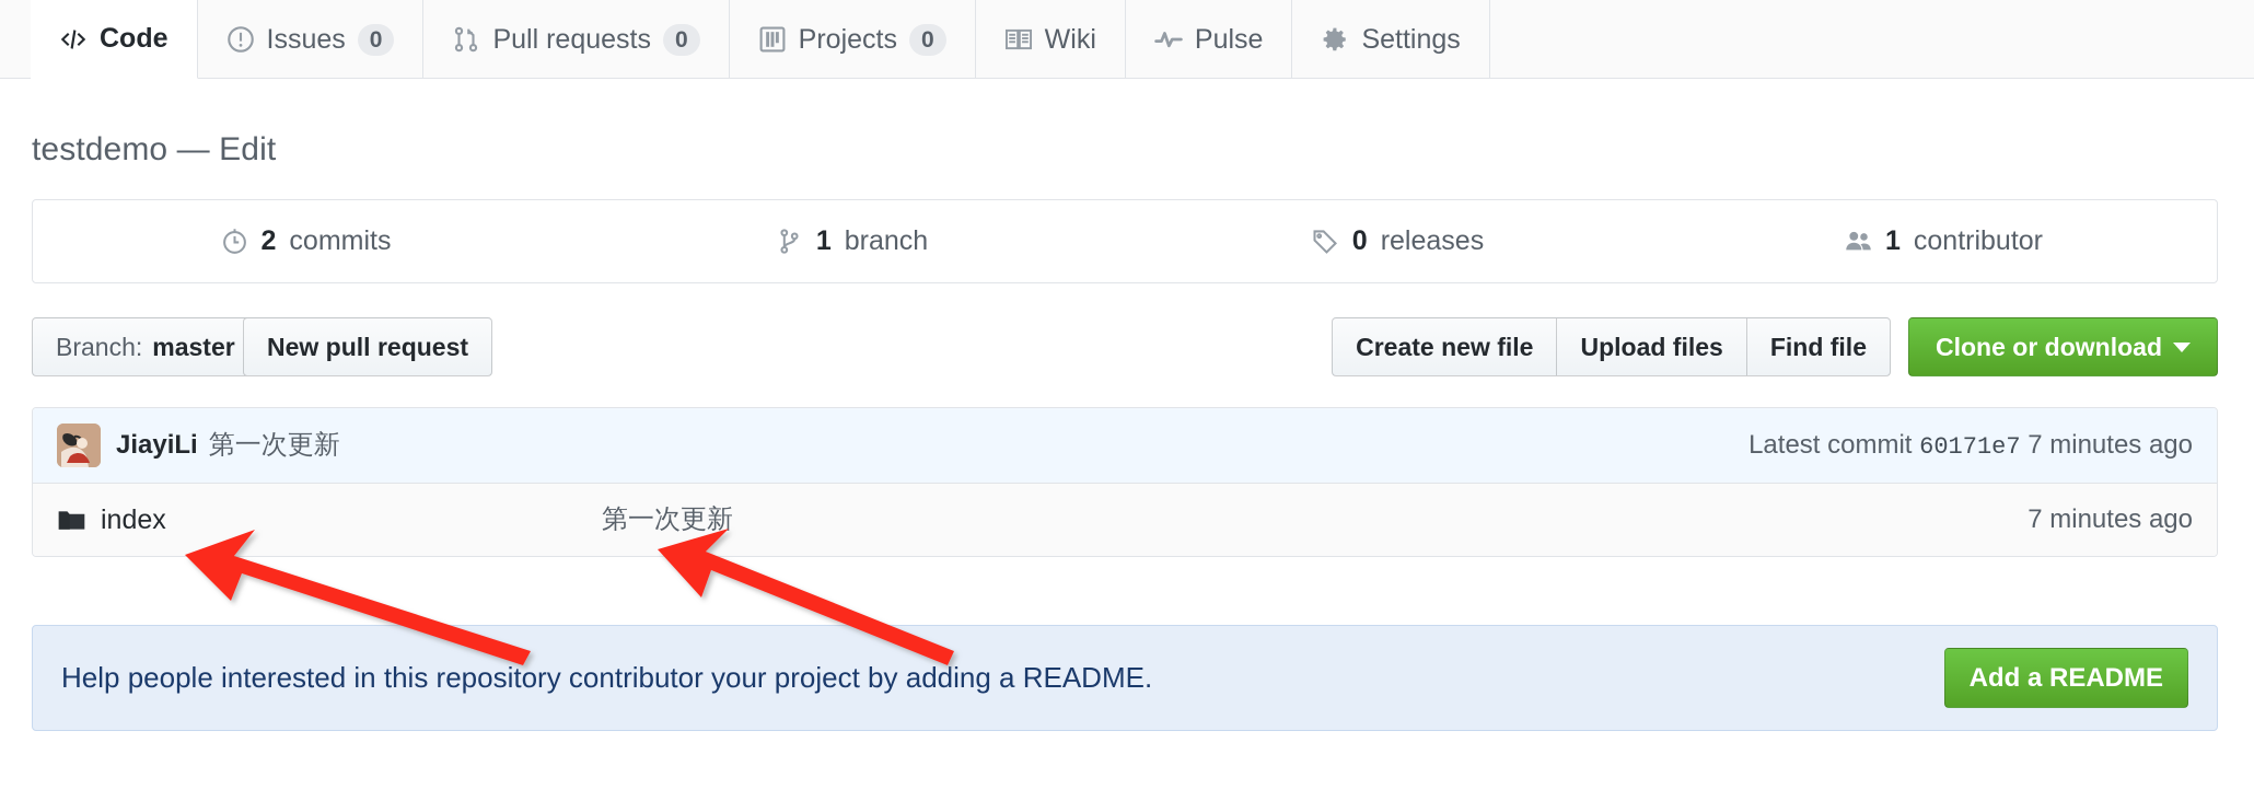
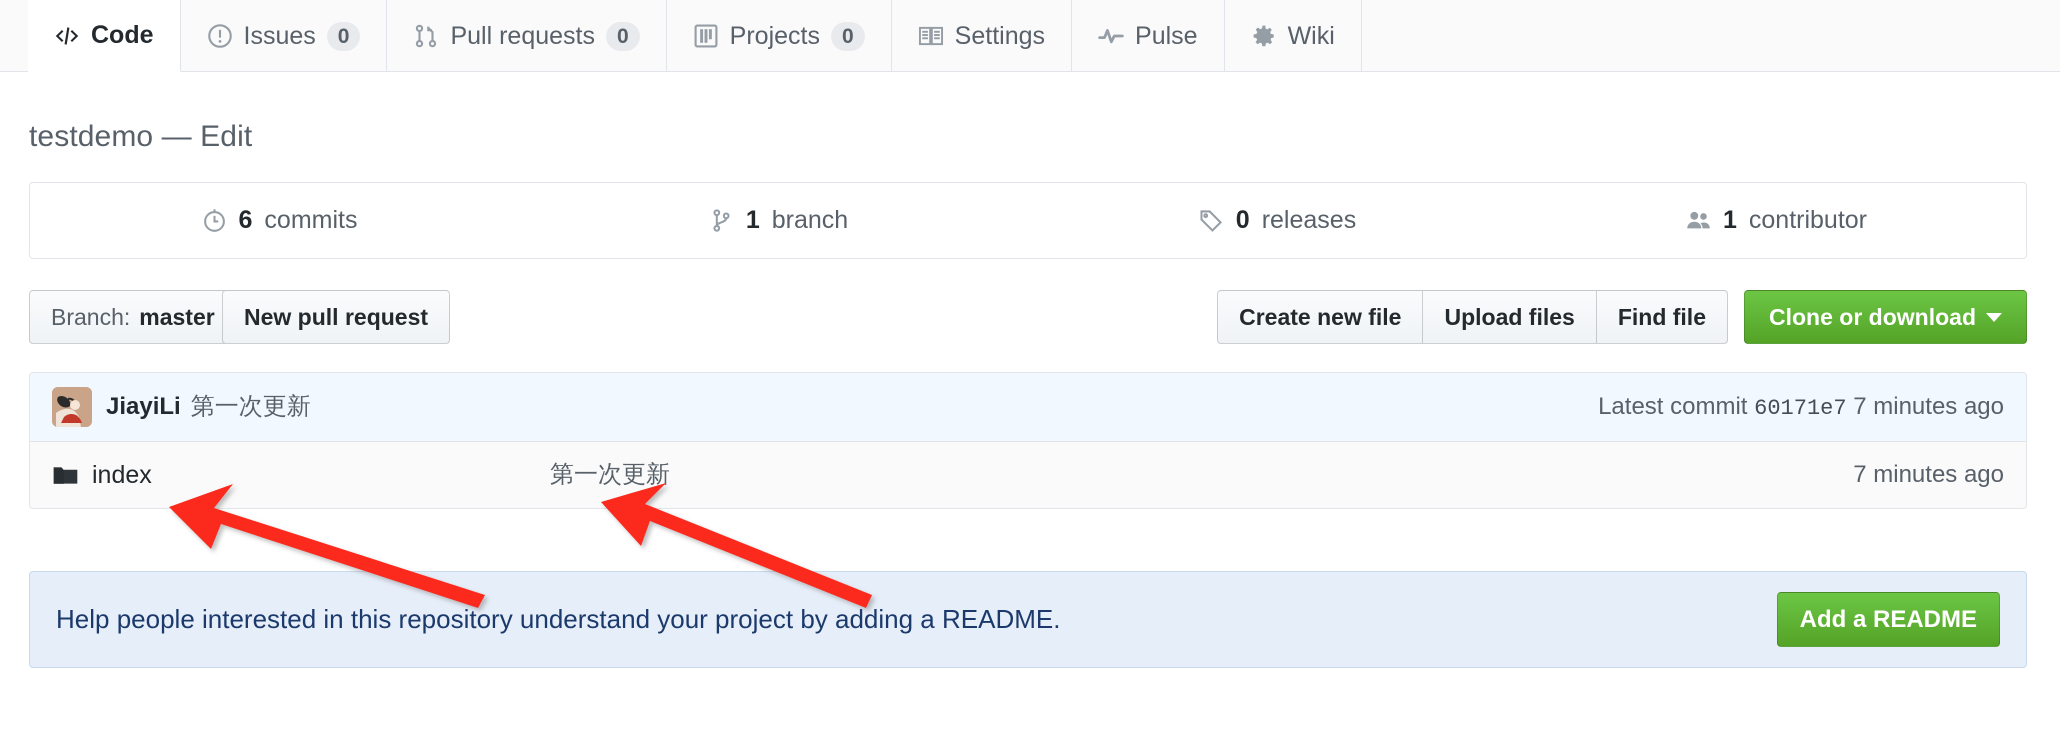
  Code
  Issues
  0
  Pull requests
  0
  Projects
  0
- Wiki
+ Settings
  Pulse
- Settings
+ Wiki
  testdemo — Edit
- 2
+ 6
  commits
  1
  branch
  0
  releases
  1
  contributor
  Branch:
  master
  New pull request
  Create new file
  Upload files
  Find file
  Clone or download
  JiayiLi
  第一次更新
  Latest commit 60171e7 7 minutes ago
  index
  第一次更新
  7 minutes ago
- Help people interested in this repository contributor your project by adding a README.
+ Help people interested in this repository understand your project by adding a README.
  Add a README
